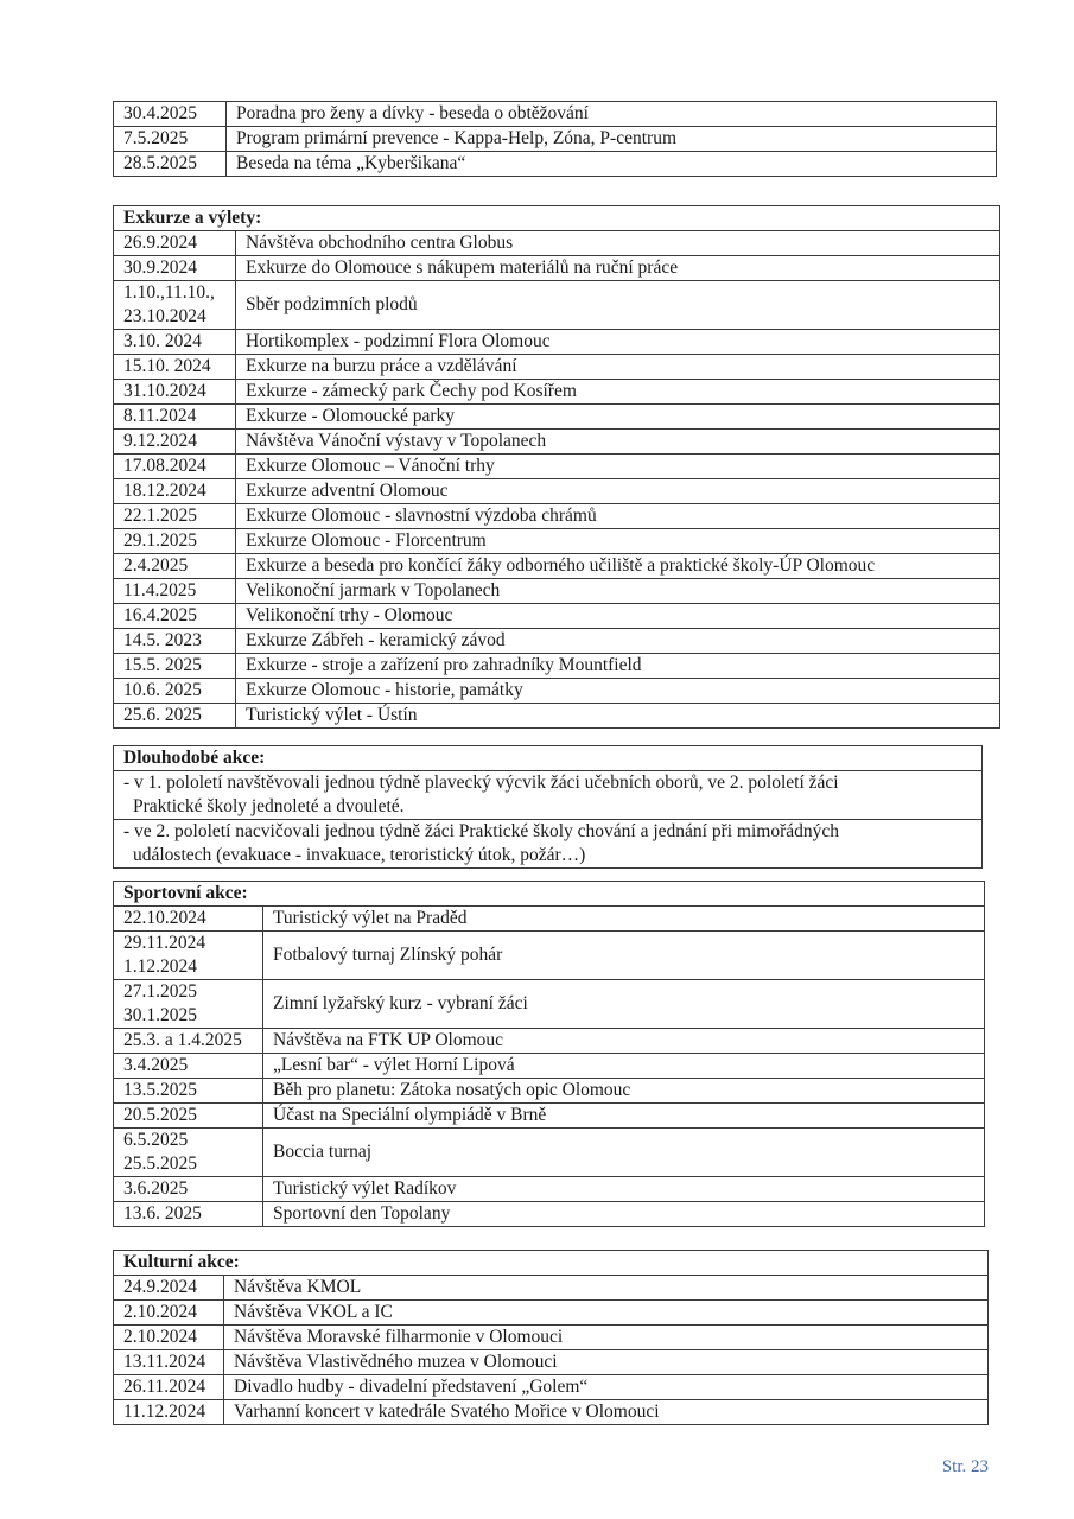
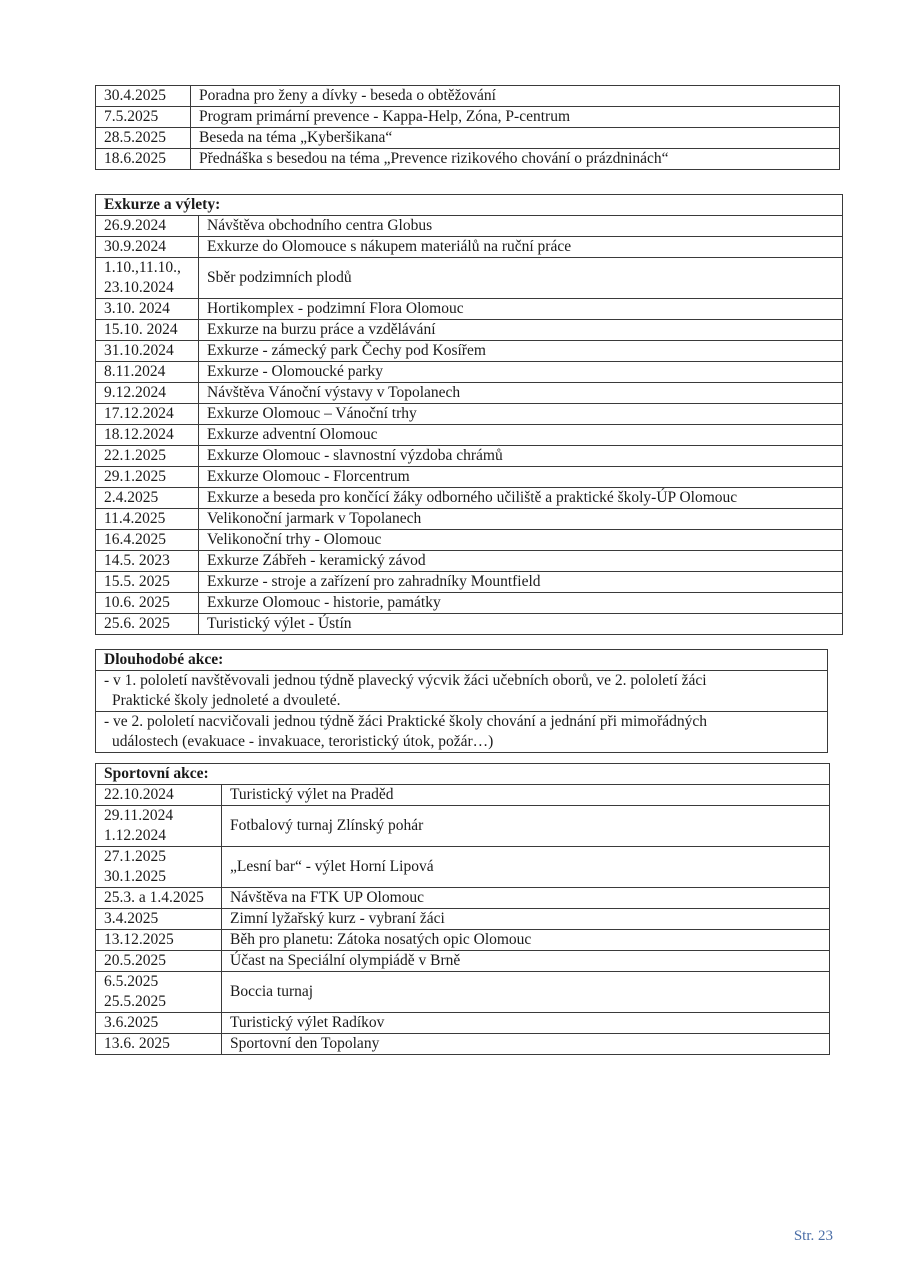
  30.4.2025	Poradna pro ženy a dívky - beseda o obtěžování
  7.5.2025	Program primární prevence - Kappa-Help, Zóna, P-centrum
  28.5.2025	Beseda na téma „Kyberšikana“
+ 18.6.2025	Přednáška s besedou na téma „Prevence rizikového chování o prázdninách“
  Exkurze a výlety:
  26.9.2024	Návštěva obchodního centra Globus
  30.9.2024	Exkurze do Olomouce s nákupem materiálů na ruční práce
  1.10.,11.10.,23.10.2024	Sběr podzimních plodů
  3.10. 2024	Hortikomplex - podzimní Flora Olomouc
  15.10. 2024	Exkurze na burzu práce a vzdělávání
  31.10.2024	Exkurze - zámecký park Čechy pod Kosířem
  8.11.2024	Exkurze - Olomoucké parky
  9.12.2024	Návštěva Vánoční výstavy v Topolanech
- 17.08.2024	Exkurze Olomouc – Vánoční trhy
+ 17.12.2024	Exkurze Olomouc – Vánoční trhy
  18.12.2024	Exkurze adventní Olomouc
  22.1.2025	Exkurze Olomouc - slavnostní výzdoba chrámů
  29.1.2025	Exkurze Olomouc - Florcentrum
  2.4.2025	Exkurze a beseda pro končící žáky odborného učiliště a praktické školy-ÚP Olomouc
  11.4.2025	Velikonoční jarmark v Topolanech
  16.4.2025	Velikonoční trhy - Olomouc
  14.5. 2023	Exkurze Zábřeh - keramický závod
  15.5. 2025	Exkurze - stroje a zařízení pro zahradníky Mountfield
  10.6. 2025	Exkurze Olomouc - historie, památky
  25.6. 2025	Turistický výlet - Ústín
  Dlouhodobé akce:
  - v 1. pololetí navštěvovali jednou týdně plavecký výcvik žáci učebních oborů, ve 2. pololetí žáciPraktické školy jednoleté a dvouleté.
  - ve 2. pololetí nacvičovali jednou týdně žáci Praktické školy chování a jednání při mimořádnýchudálostech (evakuace - invakuace, teroristický útok, požár…)
  Sportovní akce:
  22.10.2024	Turistický výlet na Praděd
  29.11.20241.12.2024	Fotbalový turnaj Zlínský pohár
- 27.1.202530.1.2025	Zimní lyžařský kurz - vybraní žáci
+ 27.1.202530.1.2025	„Lesní bar“ - výlet Horní Lipová
  25.3. a 1.4.2025	Návštěva na FTK UP Olomouc
- 3.4.2025	„Lesní bar“ - výlet Horní Lipová
+ 3.4.2025	Zimní lyžařský kurz - vybraní žáci
- 13.5.2025	Běh pro planetu: Zátoka nosatých opic Olomouc
+ 13.12.2025	Běh pro planetu: Zátoka nosatých opic Olomouc
  20.5.2025	Účast na Speciální olympiádě v Brně
  6.5.202525.5.2025	Boccia turnaj
  3.6.2025	Turistický výlet Radíkov
  13.6. 2025	Sportovní den Topolany
- Kulturní akce:
- 24.9.2024	Návštěva KMOL
- 2.10.2024	Návštěva VKOL a IC
- 2.10.2024	Návštěva Moravské filharmonie v Olomouci
- 13.11.2024	Návštěva Vlastivědného muzea v Olomouci
- 26.11.2024	Divadlo hudby - divadelní představení „Golem“
- 11.12.2024	Varhanní koncert v katedrále Svatého Mořice v Olomouci
  Str. 23
